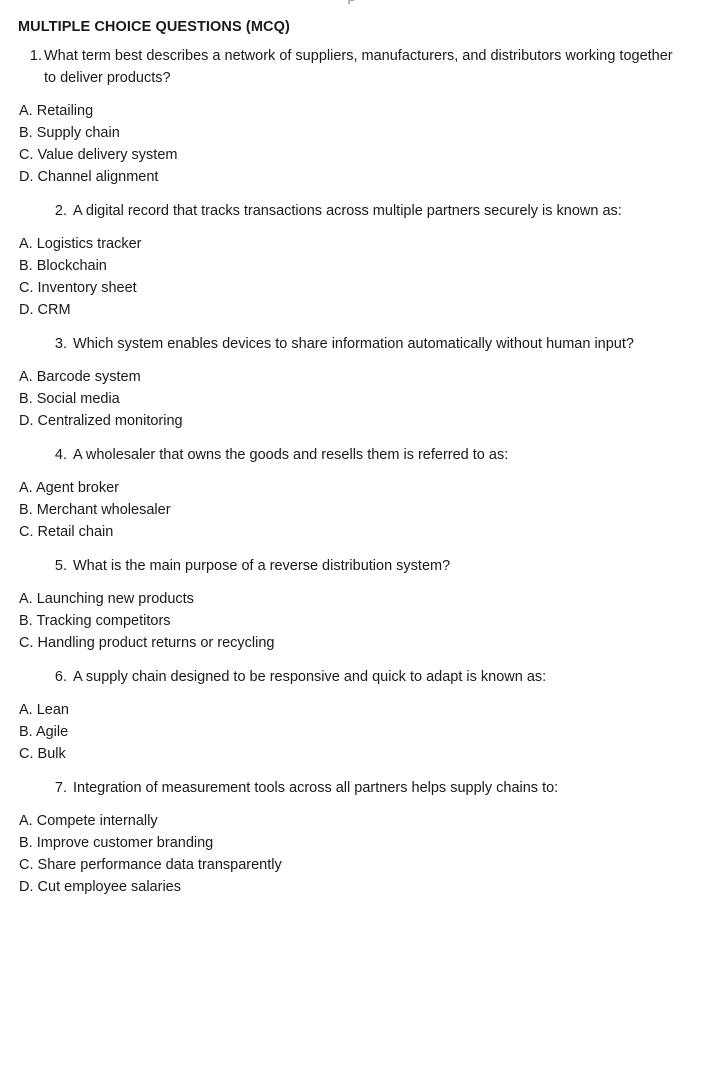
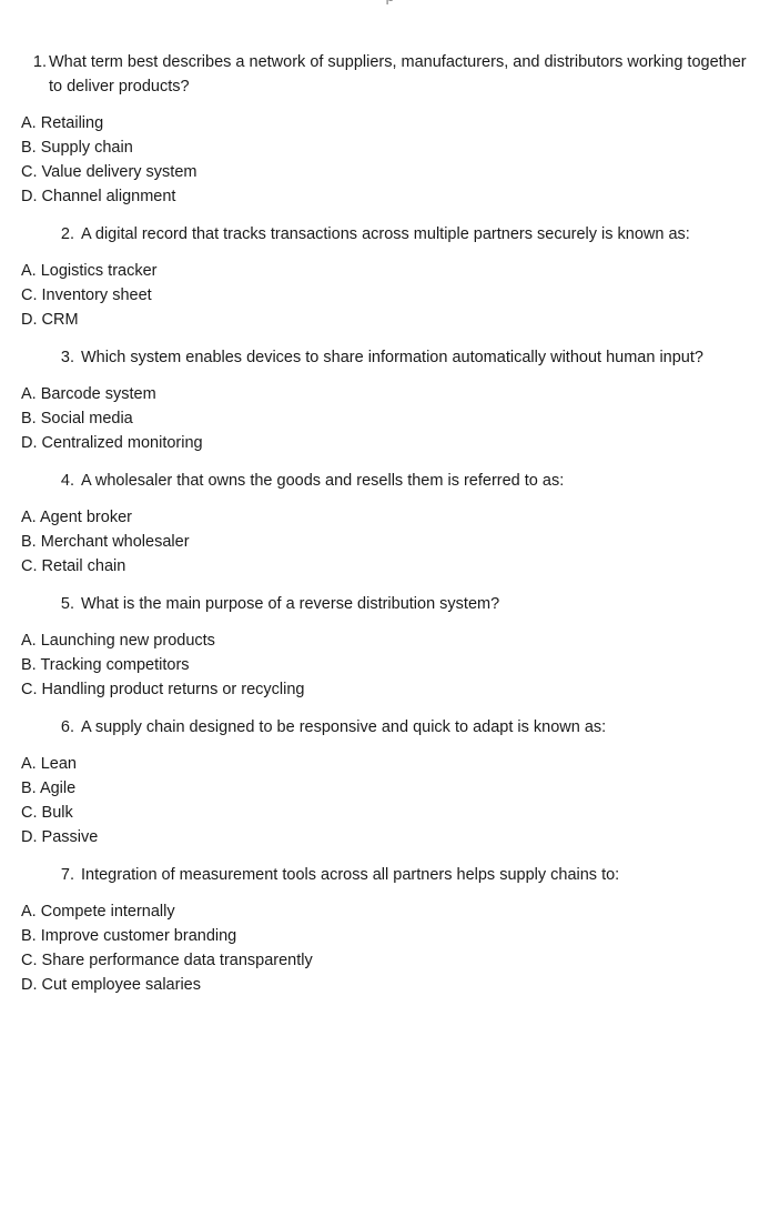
- MULTIPLE CHOICE QUESTIONS (MCQ)
  1.
  What term best describes a network of suppliers, manufacturers, and distributors working together to deliver products?
  A. Retailing
  B. Supply chain
  C. Value delivery system
  D. Channel alignment
  2.
  A digital record that tracks transactions across multiple partners securely is known as:
  A. Logistics tracker
- B. Blockchain
  C. Inventory sheet
  D. CRM
  3.
  Which system enables devices to share information automatically without human input?
  A. Barcode system
  B. Social media
  D. Centralized monitoring
  4.
  A wholesaler that owns the goods and resells them is referred to as:
  A. Agent broker
  B. Merchant wholesaler
  C. Retail chain
  5.
  What is the main purpose of a reverse distribution system?
  A. Launching new products
  B. Tracking competitors
  C. Handling product returns or recycling
  6.
  A supply chain designed to be responsive and quick to adapt is known as:
  A. Lean
  B. Agile
  C. Bulk
+ D. Passive
  7.
  Integration of measurement tools across all partners helps supply chains to:
  A. Compete internally
  B. Improve customer branding
  C. Share performance data transparently
  D. Cut employee salaries
